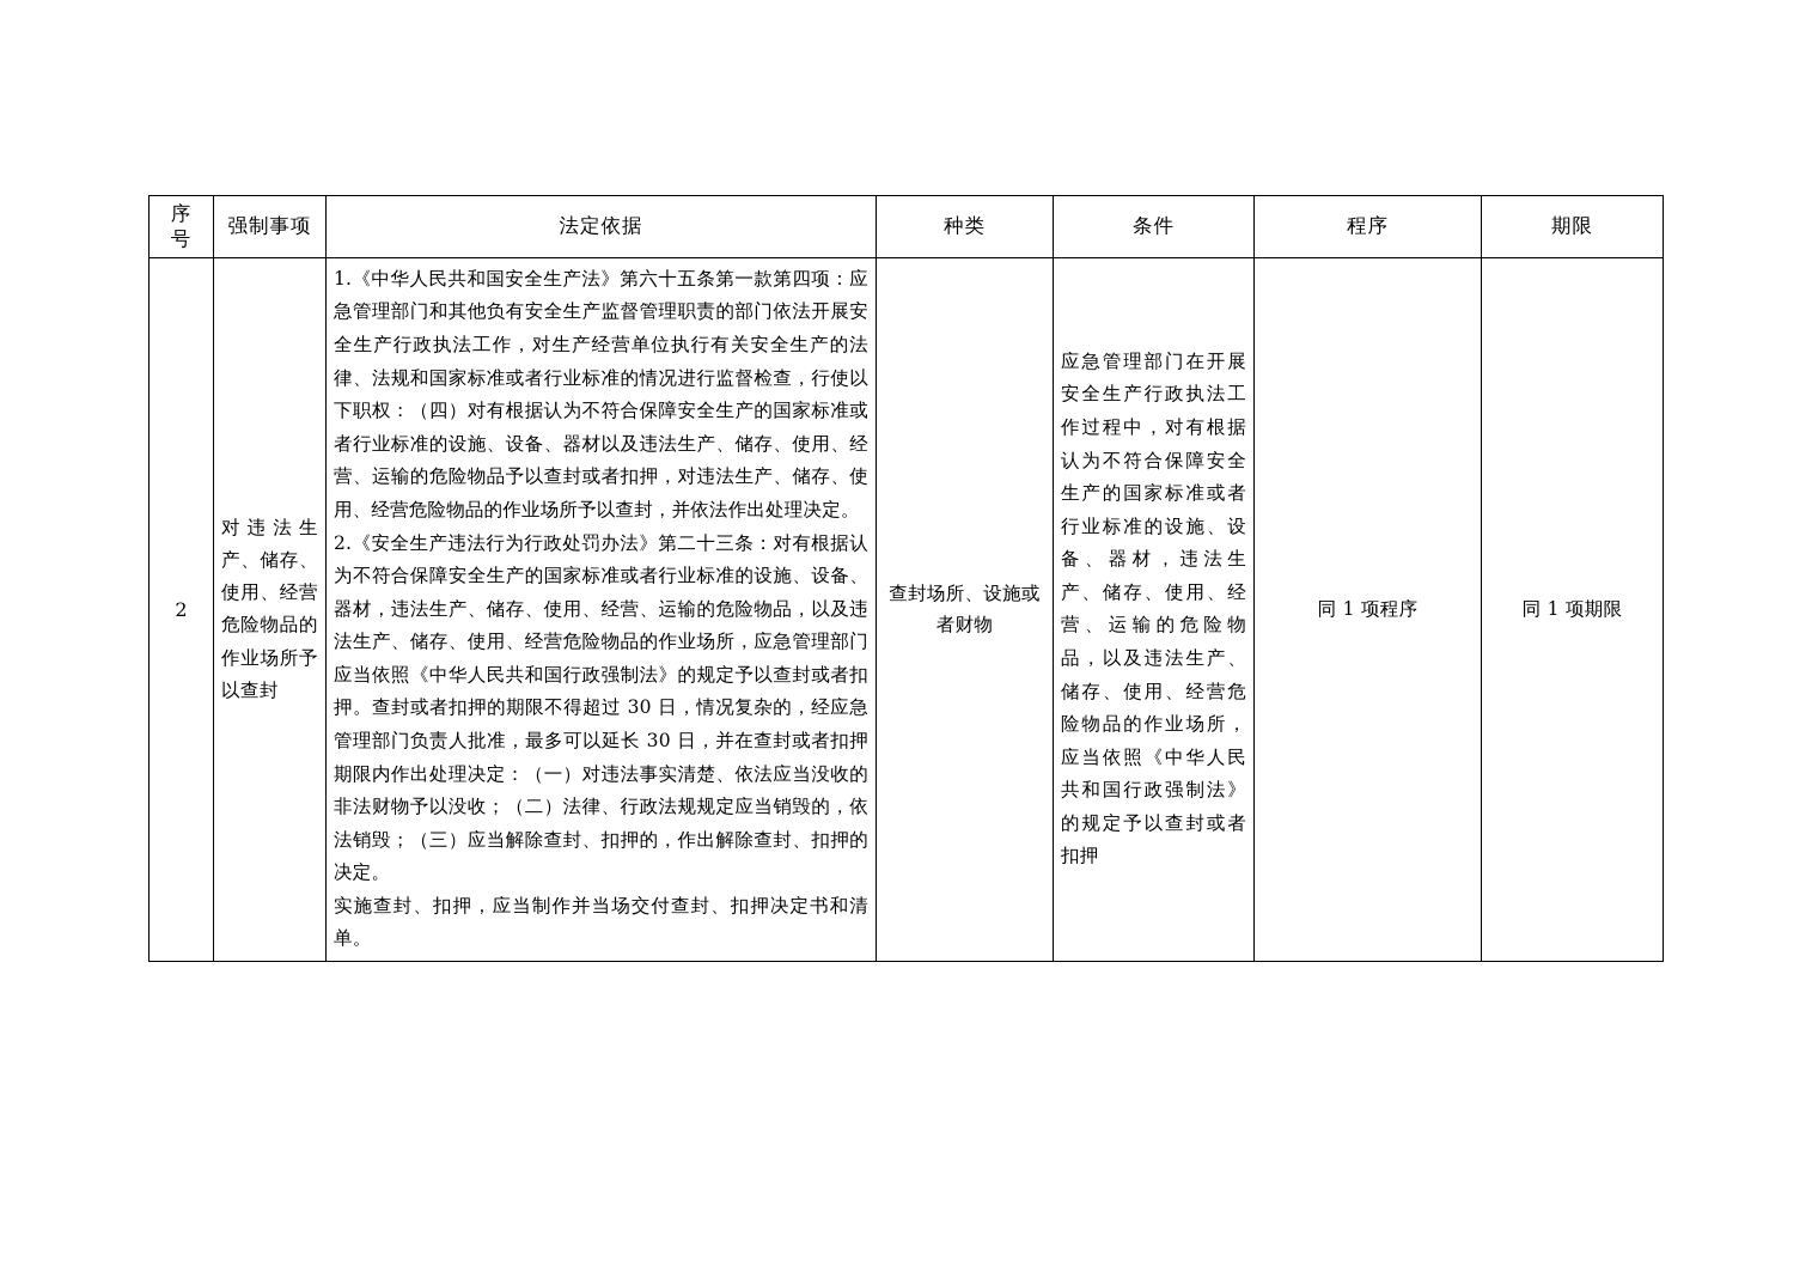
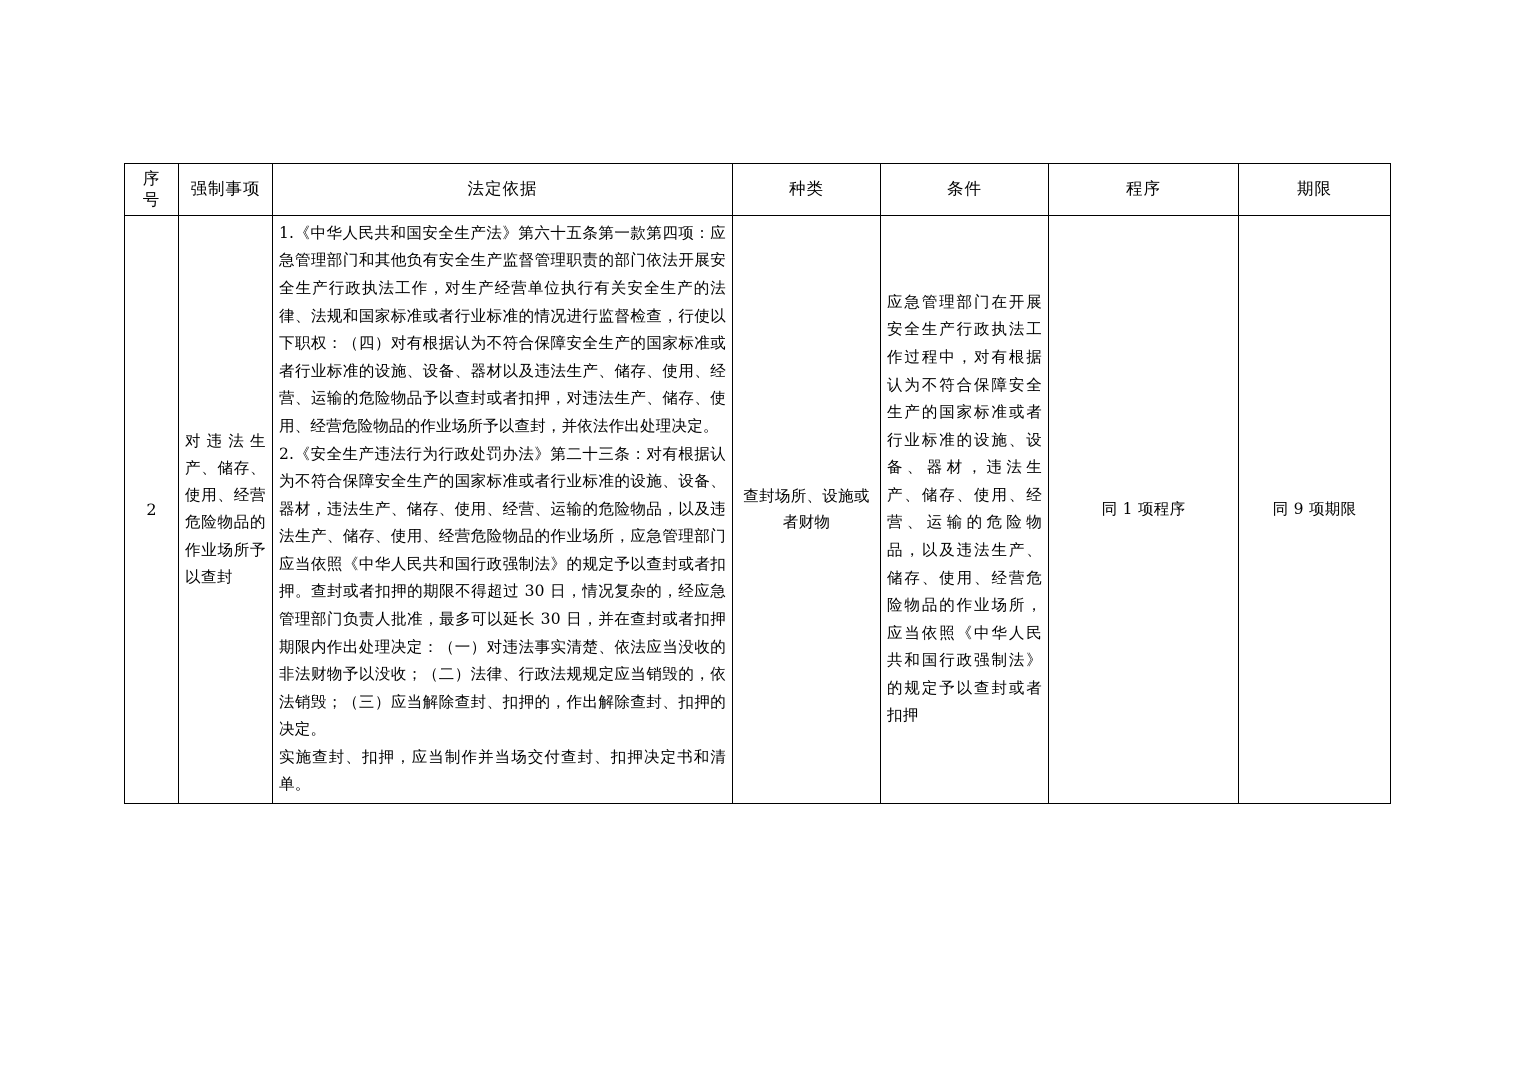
  序 号	强制事项	法定依据	种类	条件	程序	期限
- 2	对违法生产、储存、使用、经营危险物品的作业场所予以查封	1.《中华人民共和国安全生产法》第六十五条第一款第四项：应急管理部门和其他负有安全生产监督管理职责的部门依法开展安全生产行政执法工作，对生产经营单位执行有关安全生产的法律、法规和国家标准或者行业标准的情况进行监督检查，行使以下职权：（四）对有根据认为不符合保障安全生产的国家标准或者行业标准的设施、设备、器材以及违法生产、储存、使用、经营、运输的危险物品予以查封或者扣押，对违法生产、储存、使用、经营危险物品的作业场所予以查封，并依法作出处理决定。 2.《安全生产违法行为行政处罚办法》第二十三条：对有根据认为不符合保障安全生产的国家标准或者行业标准的设施、设备、器材，违法生产、储存、使用、经营、运输的危险物品，以及违法生产、储存、使用、经营危险物品的作业场所，应急管理部门应当依照《中华人民共和国行政强制法》的规定予以查封或者扣押。查封或者扣押的期限不得超过 30 日，情况复杂的，经应急管理部门负责人批准，最多可以延长 30 日，并在查封或者扣押期限内作出处理决定：（一）对违法事实清楚、依法应当没收的非法财物予以没收；（二）法律、行政法规规定应当销毁的，依法销毁；（三）应当解除查封、扣押的，作出解除查封、扣押的决定。 实施查封、扣押，应当制作并当场交付查封、扣押决定书和清单。	查封场所、设施或者财物	应急管理部门在开展安全生产行政执法工作过程中，对有根据认为不符合保障安全生产的国家标准或者行业标准的设施、设备、器材，违法生产、储存、使用、经营、运输的危险物品，以及违法生产、储存、使用、经营危险物品的作业场所，应当依照《中华人民共和国行政强制法》的规定予以查封或者扣押	同 1 项程序	同 1 项期限
+ 2	对违法生产、储存、使用、经营危险物品的作业场所予以查封	1.《中华人民共和国安全生产法》第六十五条第一款第四项：应急管理部门和其他负有安全生产监督管理职责的部门依法开展安全生产行政执法工作，对生产经营单位执行有关安全生产的法律、法规和国家标准或者行业标准的情况进行监督检查，行使以下职权：（四）对有根据认为不符合保障安全生产的国家标准或者行业标准的设施、设备、器材以及违法生产、储存、使用、经营、运输的危险物品予以查封或者扣押，对违法生产、储存、使用、经营危险物品的作业场所予以查封，并依法作出处理决定。 2.《安全生产违法行为行政处罚办法》第二十三条：对有根据认为不符合保障安全生产的国家标准或者行业标准的设施、设备、器材，违法生产、储存、使用、经营、运输的危险物品，以及违法生产、储存、使用、经营危险物品的作业场所，应急管理部门应当依照《中华人民共和国行政强制法》的规定予以查封或者扣押。查封或者扣押的期限不得超过 30 日，情况复杂的，经应急管理部门负责人批准，最多可以延长 30 日，并在查封或者扣押期限内作出处理决定：（一）对违法事实清楚、依法应当没收的非法财物予以没收；（二）法律、行政法规规定应当销毁的，依法销毁；（三）应当解除查封、扣押的，作出解除查封、扣押的决定。 实施查封、扣押，应当制作并当场交付查封、扣押决定书和清单。	查封场所、设施或者财物	应急管理部门在开展安全生产行政执法工作过程中，对有根据认为不符合保障安全生产的国家标准或者行业标准的设施、设备、器材，违法生产、储存、使用、经营、运输的危险物品，以及违法生产、储存、使用、经营危险物品的作业场所，应当依照《中华人民共和国行政强制法》的规定予以查封或者扣押	同 1 项程序	同 9 项期限
